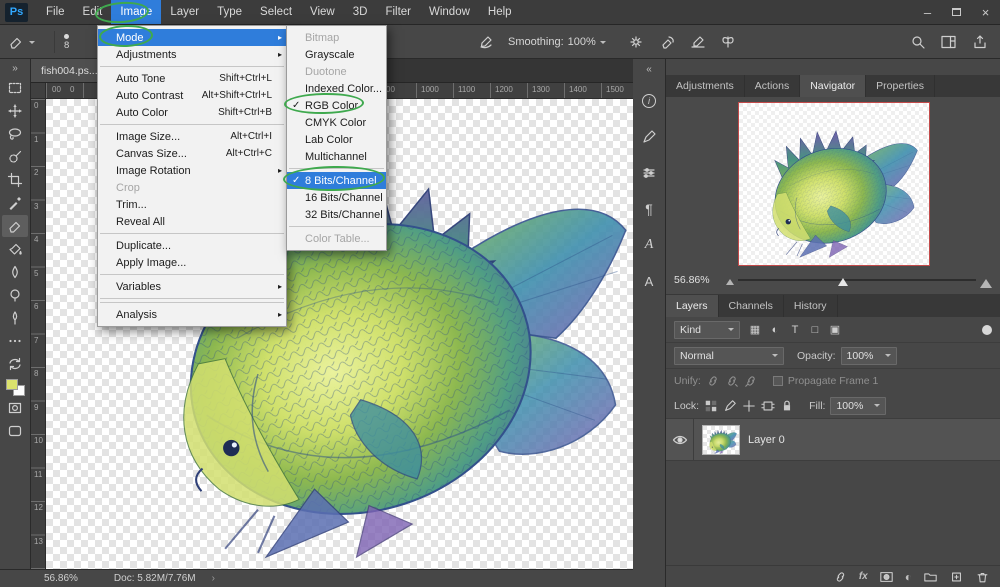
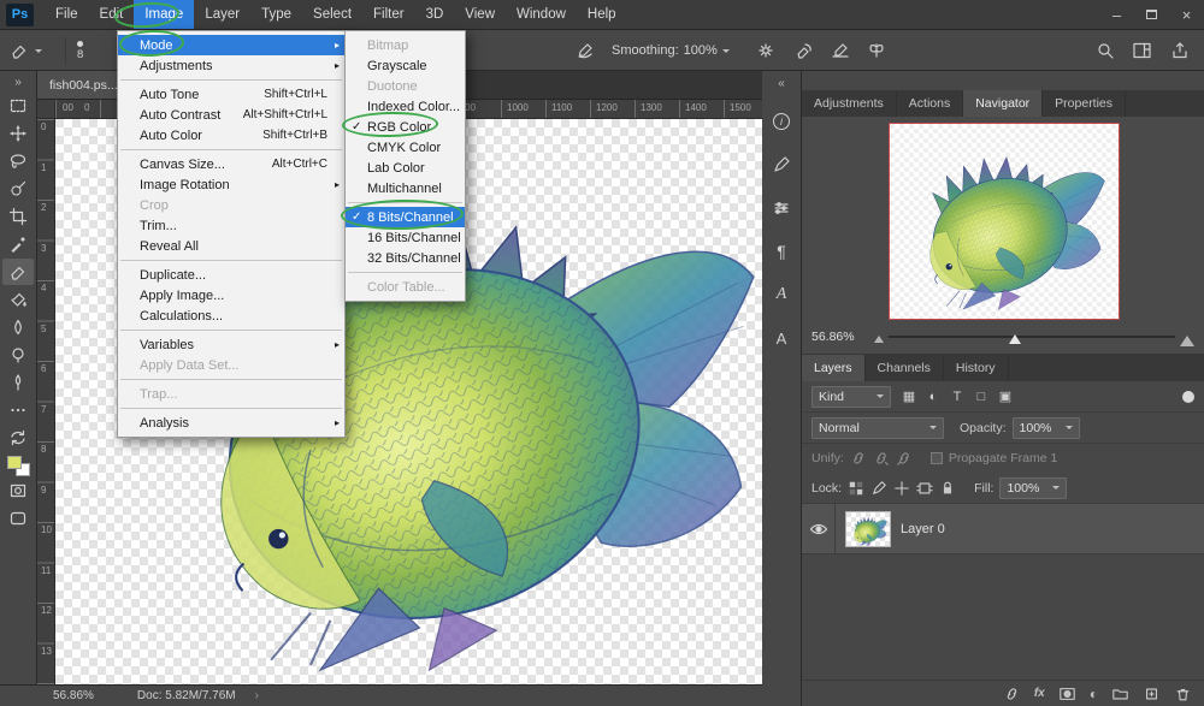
  Ps
  File
  Edit
  Image
  Layer
  Type
  Select
- View
+ Filter
  3D
- Filter
+ View
  Window
  Help
  –
  ×
  8
  Smoothing:
  100%
  »
  fish004.ps..
  00
  0
  00
  1000
  1100
  1200
  1300
  1400
  1500
  0
  1
  2
  3
  4
  5
  6
  7
  8
  9
  10
  11
  12
  13
  56.86%
  Doc: 5.82M/7.76M
  ›
  «
  i
  ¶
  A
  A
  Adjustments
  Actions
  Navigator
  Properties
  56.86%
  Layers
  Channels
  History
  Kind
  ▦
  ◐
  T
  □
  ▣
  Normal
  Opacity:
  100%
  Unify:
  Propagate Frame 1
  Lock:
  Fill:
  100%
  Layer 0
  fx
  ◐
  Mode
  ▸
  Adjustments
  ▸
  Auto Tone
  Shift+Ctrl+L
  Auto Contrast
  Alt+Shift+Ctrl+L
  Auto Color
  Shift+Ctrl+B
- Image Size...
- Alt+Ctrl+I
  Canvas Size...
  Alt+Ctrl+C
  Image Rotation
  ▸
  Crop
  Trim...
  Reveal All
  Duplicate...
  Apply Image...
+ Calculations...
  Variables
  ▸
+ Apply Data Set...
+ Trap...
  Analysis
  ▸
  Bitmap
  Grayscale
  Duotone
  Indexed Color...
  ✓
  RGB Color
  CMYK Color
  Lab Color
  Multichannel
  ✓
  8 Bits/Channel
  16 Bits/Channel
  32 Bits/Channel
  Color Table...
